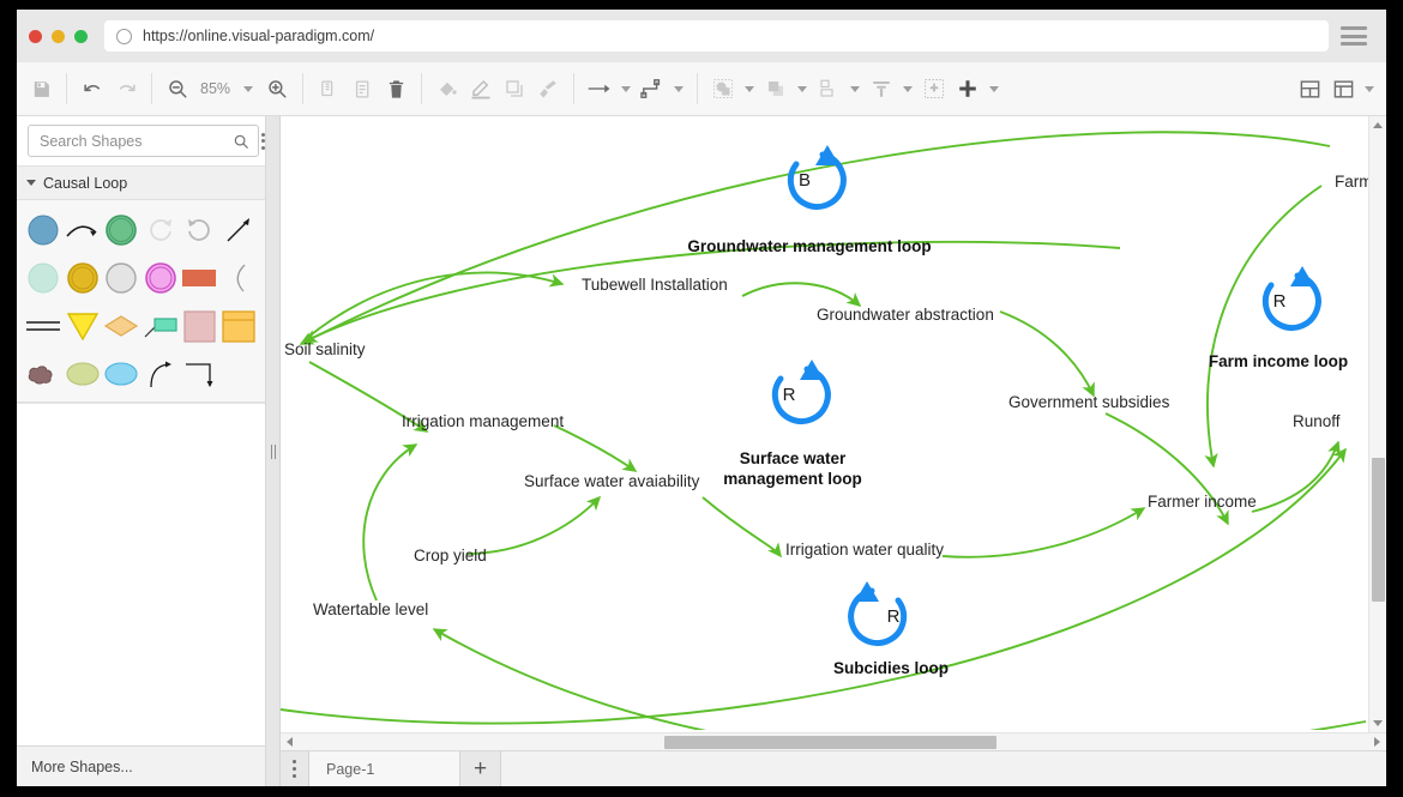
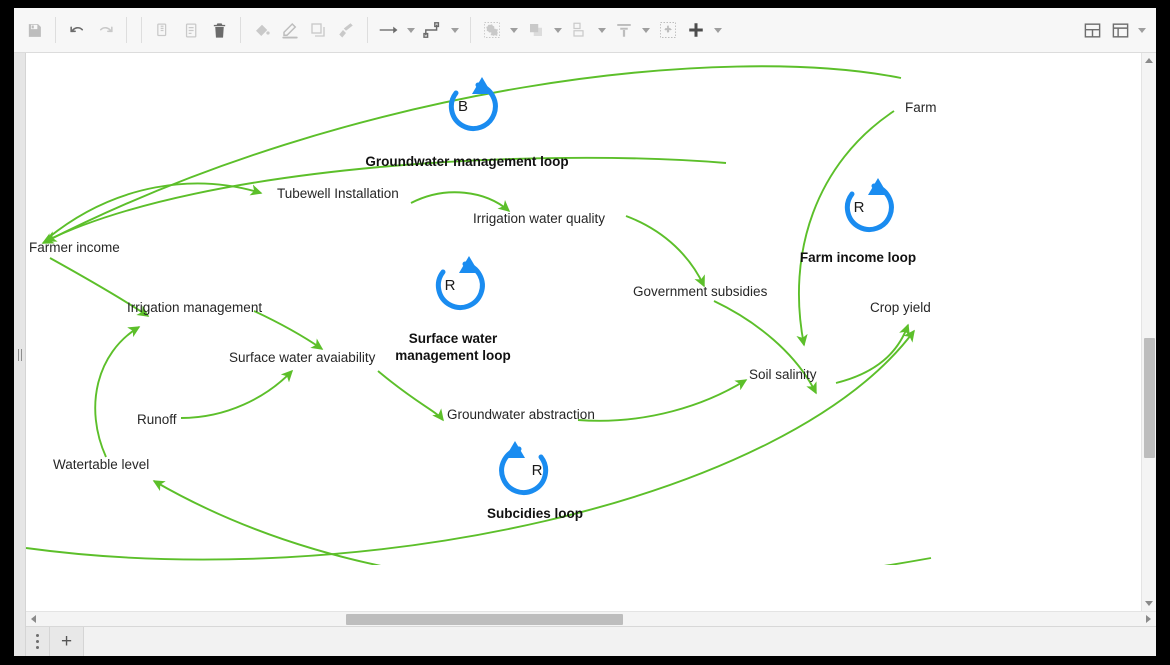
- https://online.visual-paradigm.com/
- 85%
- Search Shapes
- Causal Loop
- More Shapes...
- Soil salinity
+ Farmer income
  Tubewell Installation
- Groundwater abstraction
+ Irrigation water quality
  Government subsidies
  Irrigation management
  Surface water avaiability
- Crop yield
+ Runoff
  Watertable level
- Irrigation water quality
+ Groundwater abstraction
- Farmer income
+ Soil salinity
- Runoff
+ Crop yield
  Farm
  B
  Groundwater management loop
  R
  Surface water
  management loop
  R
  Farm income loop
  R
  Subcidies loop
- Page-1
  +
